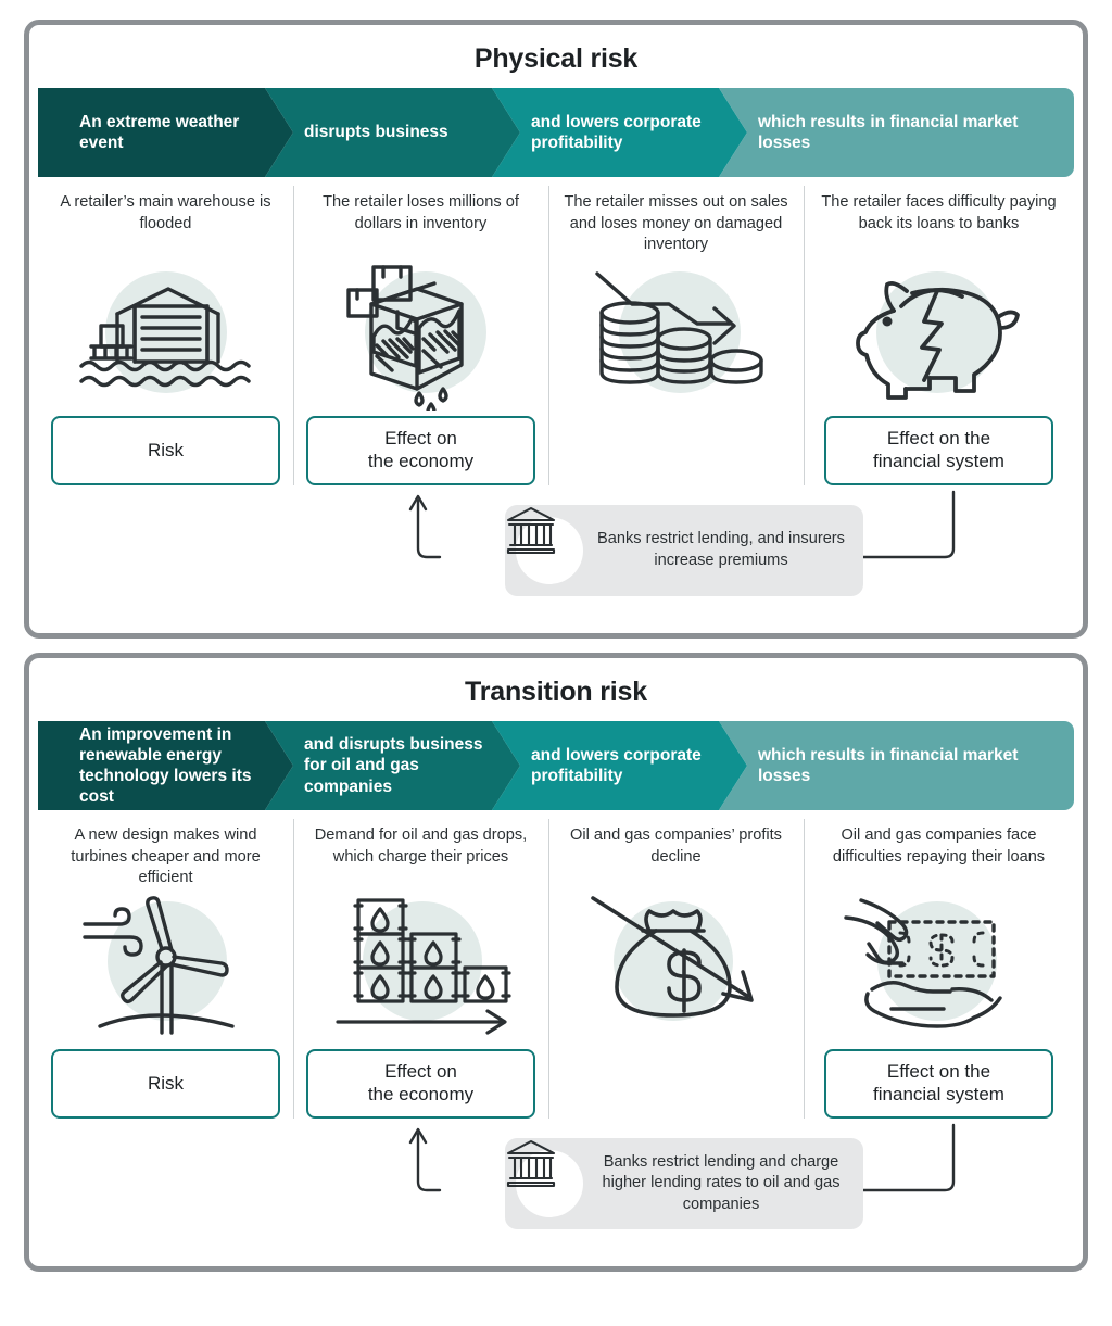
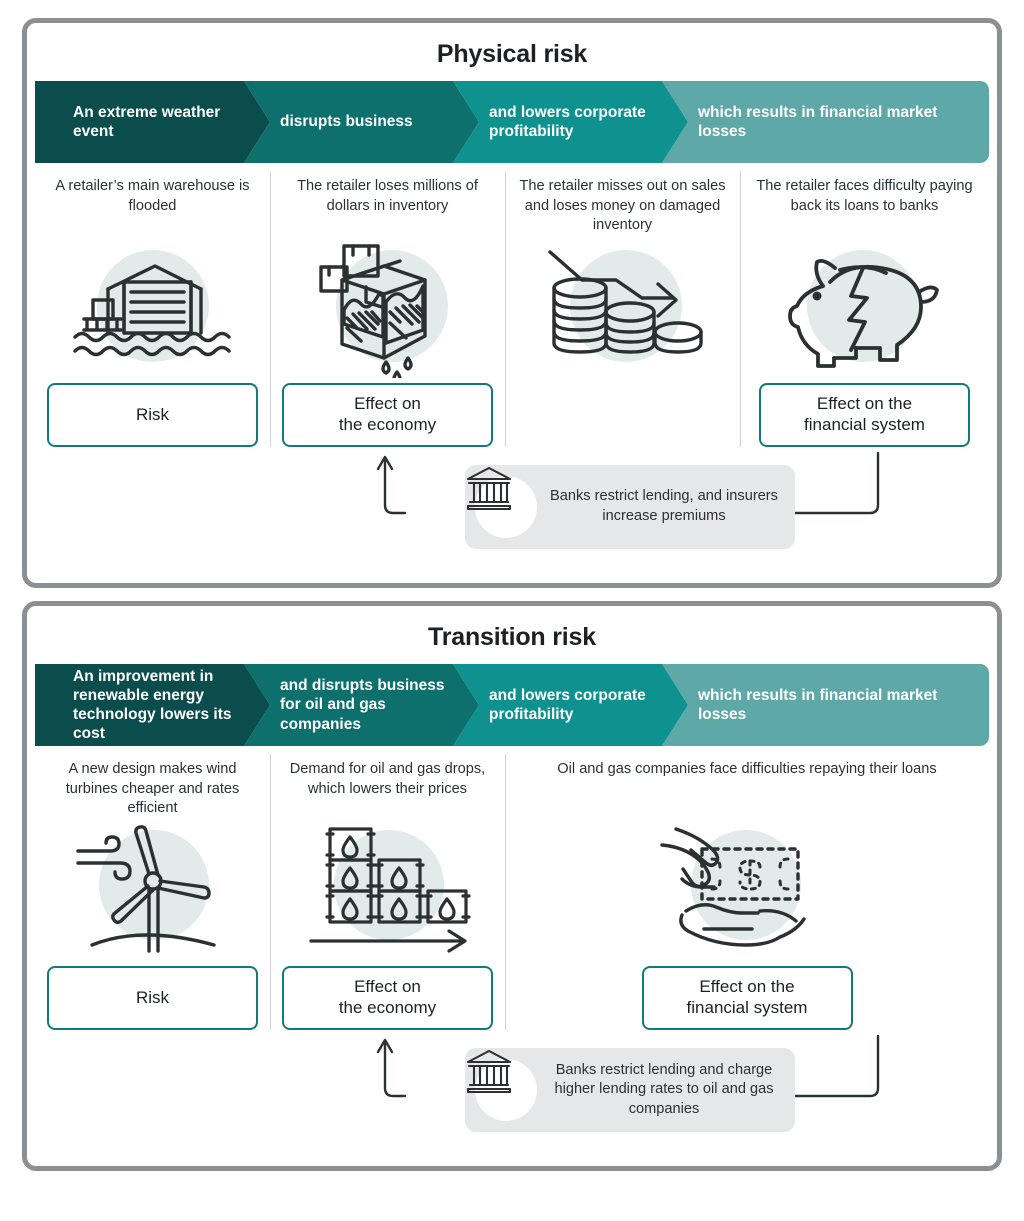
  Physical risk
  An extreme weather event
  disrupts business
  and lowers corporate profitability
  which results in financial market losses
  A retailer’s main warehouse is flooded
  Risk
  The retailer loses millions of dollars in inventory
  Effect on
  the economy
  The retailer misses out on sales and loses money on damaged inventory
  The retailer faces difficulty paying back its loans to banks
  Effect on the
  financial system
  Banks restrict lending, and insurers increase premiums
  Transition risk
  An improvement in renewable energy technology lowers its cost
  and disrupts business for oil and gas companies
  and lowers corporate profitability
  which results in financial market losses
- A new design makes wind turbines cheaper and more efficient
+ A new design makes wind turbines cheaper and rates efficient
  Risk
- Demand for oil and gas drops, which charge their prices
+ Demand for oil and gas drops, which lowers their prices
  Effect on
  the economy
- Oil and gas companies’ profits decline
  Oil and gas companies face difficulties repaying their loans
  Effect on the
  financial system
  Banks restrict lending and charge higher lending rates to oil and gas companies
